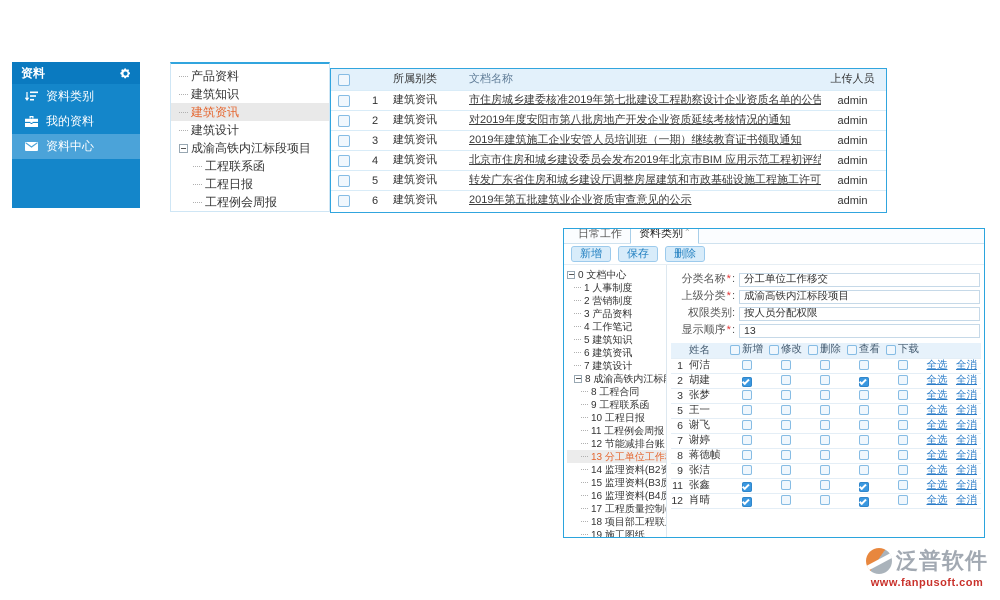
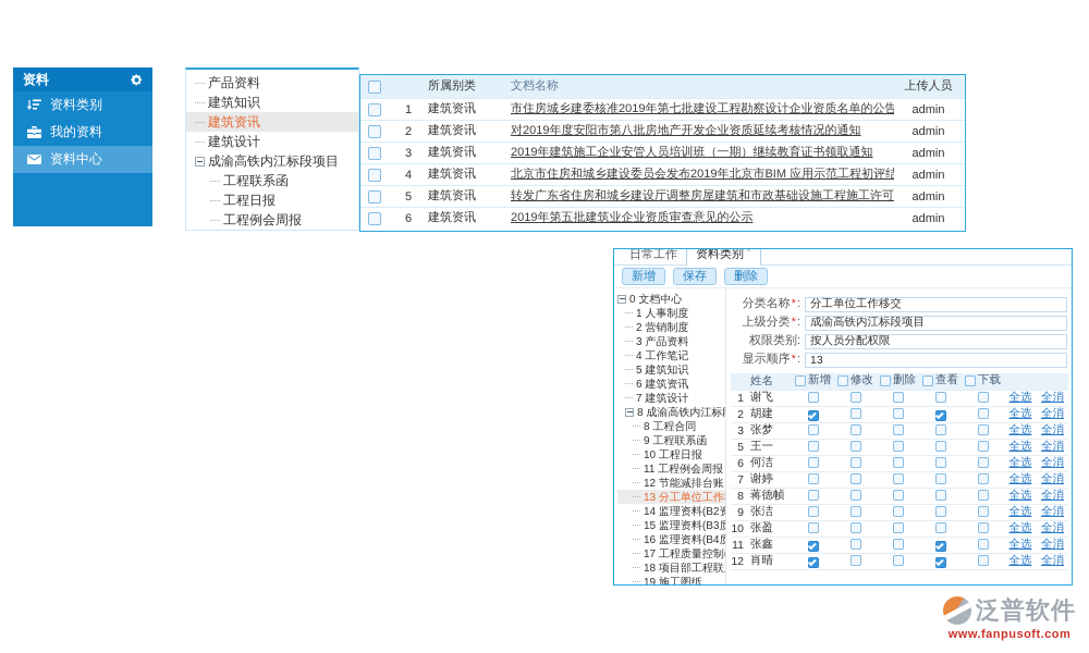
  资料
  资料类别
  我的资料
  资料中心
  产品资料
  建筑知识
  建筑资讯
  建筑设计
  成渝高铁内江标段项目
  工程联系函
  工程日报
  工程例会周报
  所属别类
  文档名称
  上传人员
  1
  建筑资讯
  市住房城乡建委核准2019年第七批建设工程勘察设计企业资质名单的公告
  admin
  2
  建筑资讯
  对2019年度安阳市第八批房地产开发企业资质延续考核情况的通知
  admin
  3
  建筑资讯
  2019年建筑施工企业安管人员培训班（一期）继续教育证书领取通知
  admin
  4
  建筑资讯
  北京市住房和城乡建设委员会发布2019年北京市BIM 应用示范工程初评结
  admin
  5
  建筑资讯
  转发广东省住房和城乡建设厅调整房屋建筑和市政基础设施工程施工许可
  admin
  6
  建筑资讯
  2019年第五批建筑业企业资质审查意见的公示
  admin
  日常工作
  资料类别 ×
  新增
  保存
  删除
  0 文档中心
  1 人事制度
  2 营销制度
  3 产品资料
  4 工作笔记
  5 建筑知识
  6 建筑资讯
  7 建筑设计
  8 成渝高铁内江标
  8 工程合同
  9 工程联系函
  10 工程日报
  11 工程例会周报
  12 节能减排台账
  13 分工单位工作
  14 监理资料(B2资
  15 监理资料(B3质
  16 监理资料(B4质
  18 项目部工程联
  19 施工图纸
  分类名称*:
  分工单位工作移交
  上级分类*:
  成渝高铁内江标段项目
  权限类别:
  按人员分配权限
  显示顺序*:
  13
  	姓名	新增	修改	删除	查看	下载
- 1	何洁						全选	全消
+ 1	谢飞						全选	全消
  2	胡建						全选	全消
  3	张梦						全选	全消
  5	王一						全选	全消
- 6	谢飞						全选	全消
+ 6	何洁						全选	全消
  7	谢婷						全选	全消
  8	蒋德帧						全选	全消
  9	张洁						全选	全消
+ 10	张盈						全选	全消
  11	张鑫						全选	全消
  12	肖晴						全选	全消
  泛普软件
  www.fanpusoft.com
